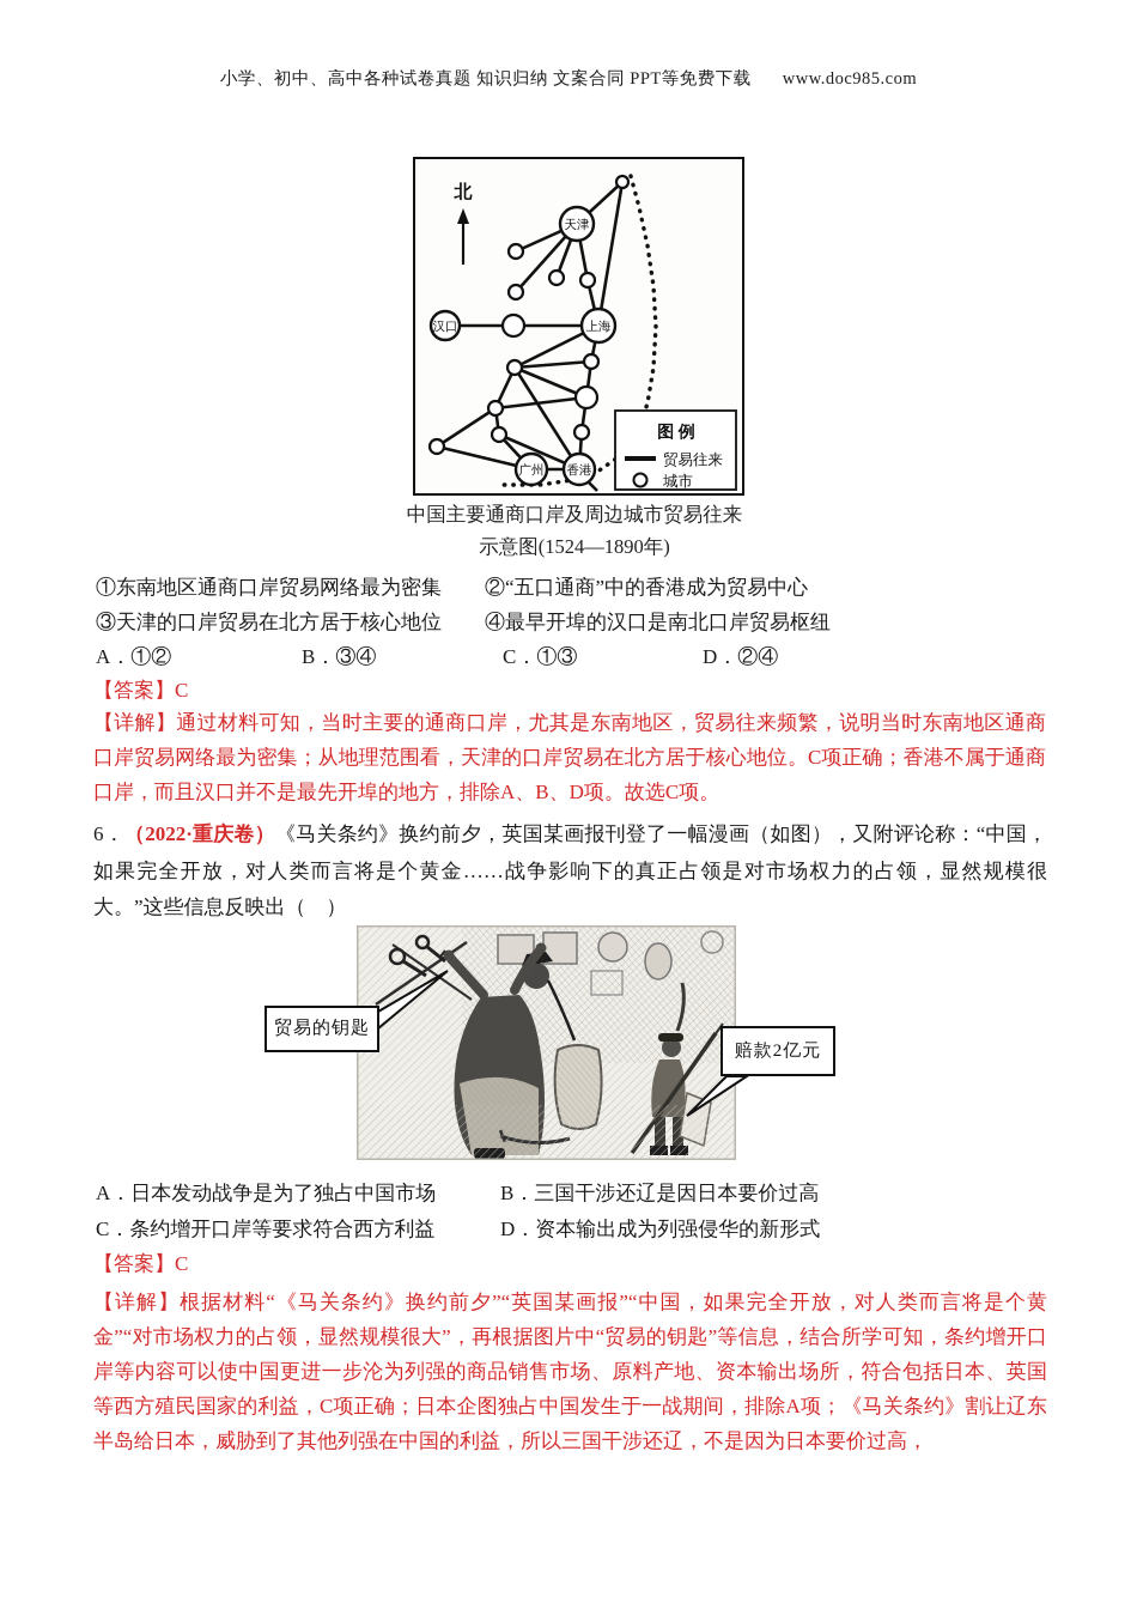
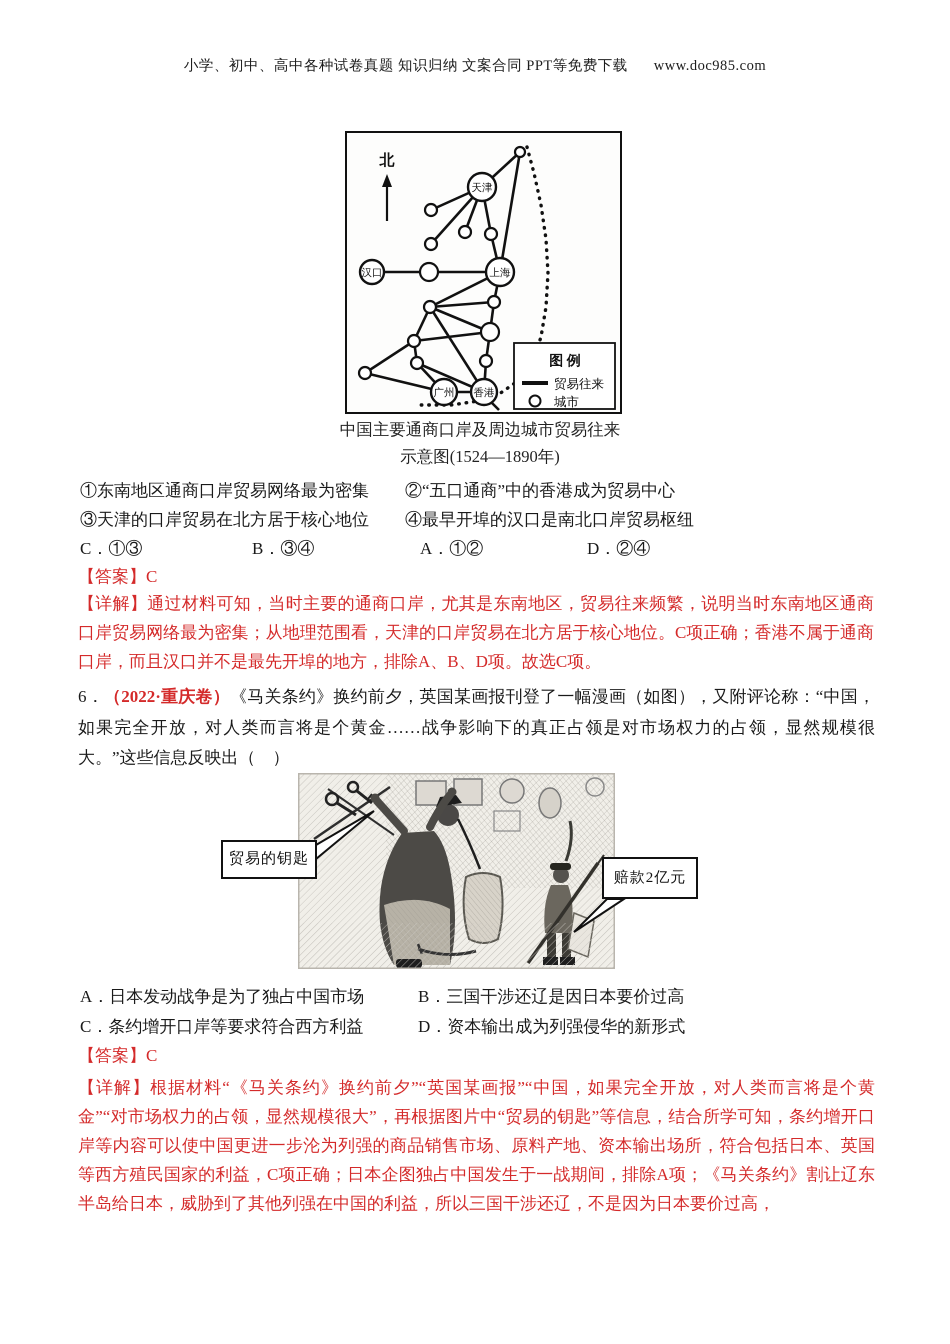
  小学、初中、高中各种试卷真题 知识归纳 文案合同 PPT等免费下载 www.doc985.com
  图 例
  贸易往来
  城市
  北
  天津
  汉口
  上海
  广州
  香港
  中国主要通商口岸及周边城市贸易往来
  示意图(1524—1890年)
  ①东南地区通商口岸贸易网络最为密集
  ②“五口通商”中的香港成为贸易中心
  ③天津的口岸贸易在北方居于核心地位
  ④最早开埠的汉口是南北口岸贸易枢纽
- A．①②
+ C．①③
  B．③④
- C．①③
+ A．①②
  D．②④
  【答案】C
  【详解】通过材料可知，当时主要的通商口岸，尤其是东南地区，贸易往来频繁，说明当时东南地区通商口岸贸易网络最为密集；从地理范围看，天津的口岸贸易在北方居于核心地位。C项正确；香港不属于通商口岸，而且汉口并不是最先开埠的地方，排除A、B、D项。故选C项。
  6．（2022·重庆卷）《马关条约》换约前夕，英国某画报刊登了一幅漫画（如图），又附评论称：“中国，如果完全开放，对人类而言将是个黄金……战争影响下的真正占领是对市场权力的占领，显然规模很大。”这些信息反映出（ ）
  贸易的钥匙
  赔款2亿元
  A．日本发动战争是为了独占中国市场
  B．三国干涉还辽是因日本要价过高
  C．条约增开口岸等要求符合西方利益
  D．资本输出成为列强侵华的新形式
  【答案】C
  【详解】根据材料“《马关条约》换约前夕”“英国某画报”“中国，如果完全开放，对人类而言将是个黄金”“对市场权力的占领，显然规模很大”，再根据图片中“贸易的钥匙”等信息，结合所学可知，条约增开口岸等内容可以使中国更进一步沦为列强的商品销售市场、原料产地、资本输出场所，符合包括日本、英国等西方殖民国家的利益，C项正确；日本企图独占中国发生于一战期间，排除A项；《马关条约》割让辽东半岛给日本，威胁到了其他列强在中国的利益，所以三国干涉还辽，不是因为日本要价过高，
